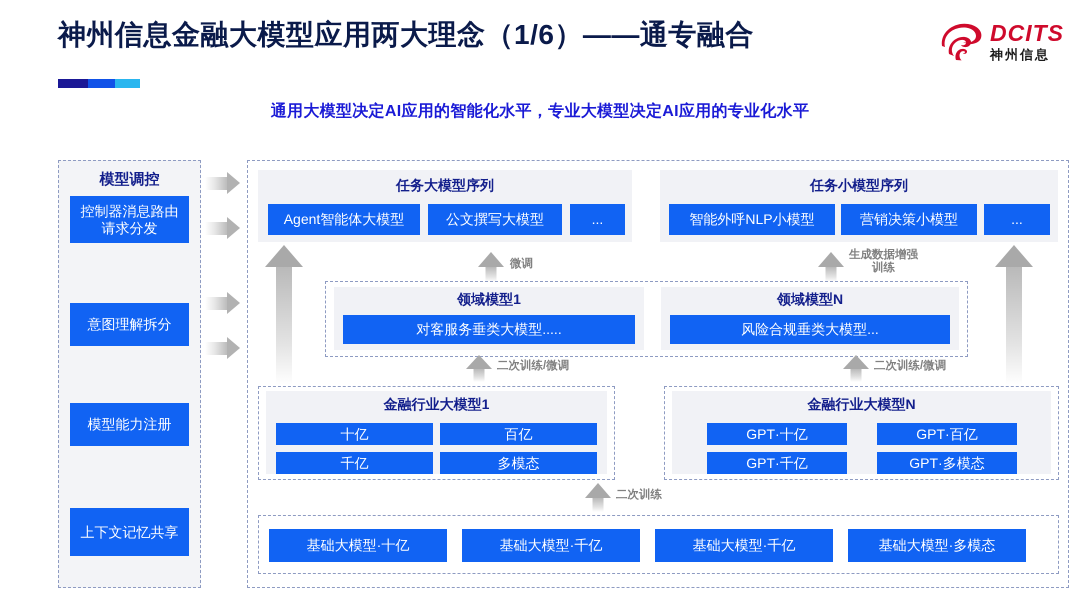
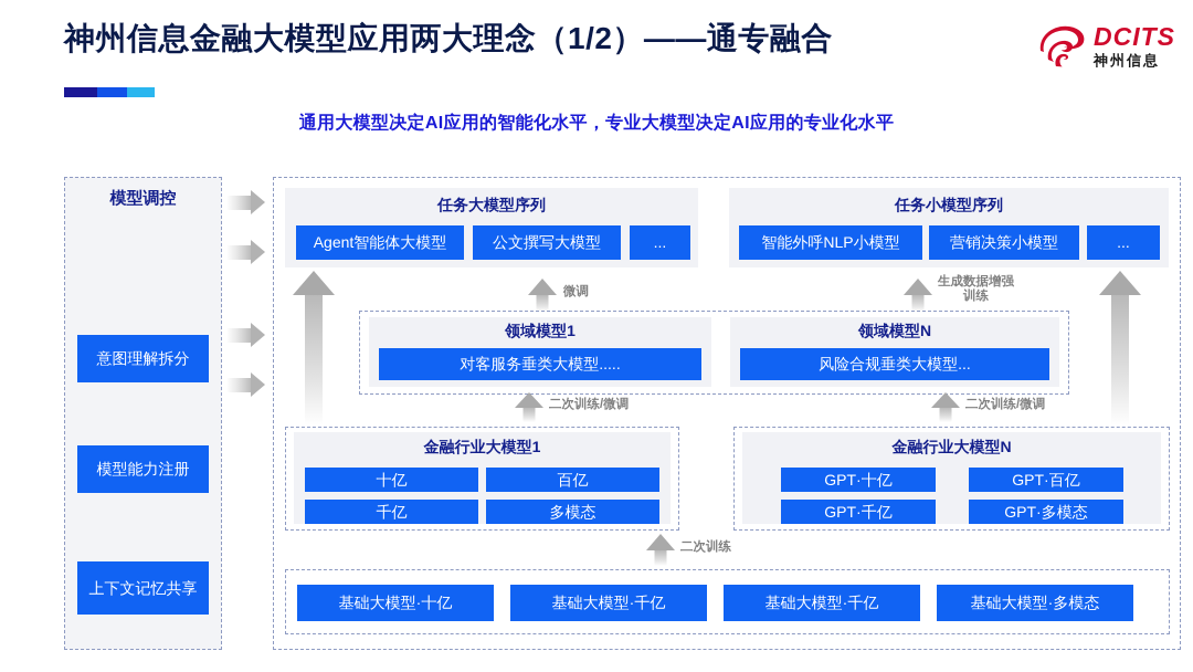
- 神州信息金融大模型应用两大理念（1/6）——通专融合
+ 神州信息金融大模型应用两大理念（1/2）——通专融合
  DCITS
  神州信息
  通用大模型决定AI应用的智能化水平，专业大模型决定AI应用的专业化水平
  模型调控
- 控制器消息路由请求分发
  意图理解拆分
  模型能力注册
  上下文记忆共享
  任务大模型序列
  Agent智能体大模型
  公文撰写大模型
  ...
  任务小模型序列
  智能外呼NLP小模型
  营销决策小模型
  ...
  微调
  生成数据增强
  训练
  领域模型1
  对客服务垂类大模型.....
  领域模型N
  风险合规垂类大模型...
  二次训练/微调
  二次训练/微调
  金融行业大模型1
  十亿
  百亿
  千亿
  多模态
  金融行业大模型N
  GPT·十亿
  GPT·百亿
  GPT·千亿
  GPT·多模态
  二次训练
  基础大模型·十亿
  基础大模型·千亿
  基础大模型·千亿
  基础大模型·多模态
